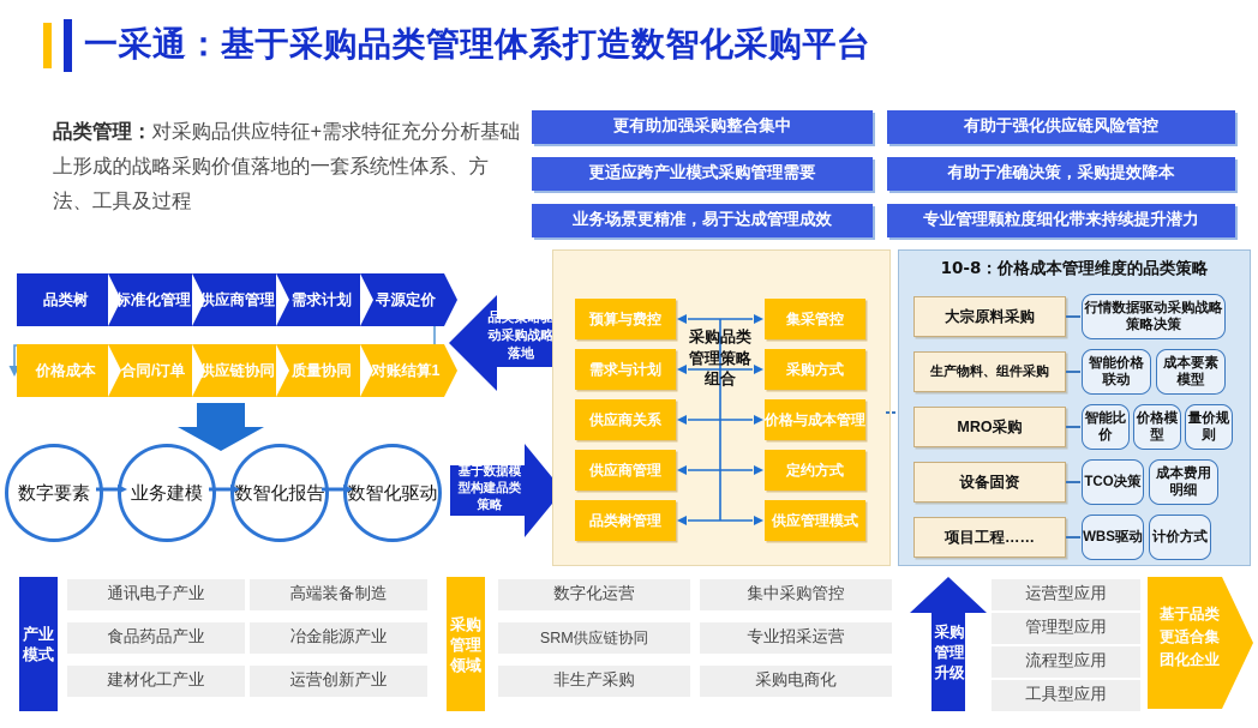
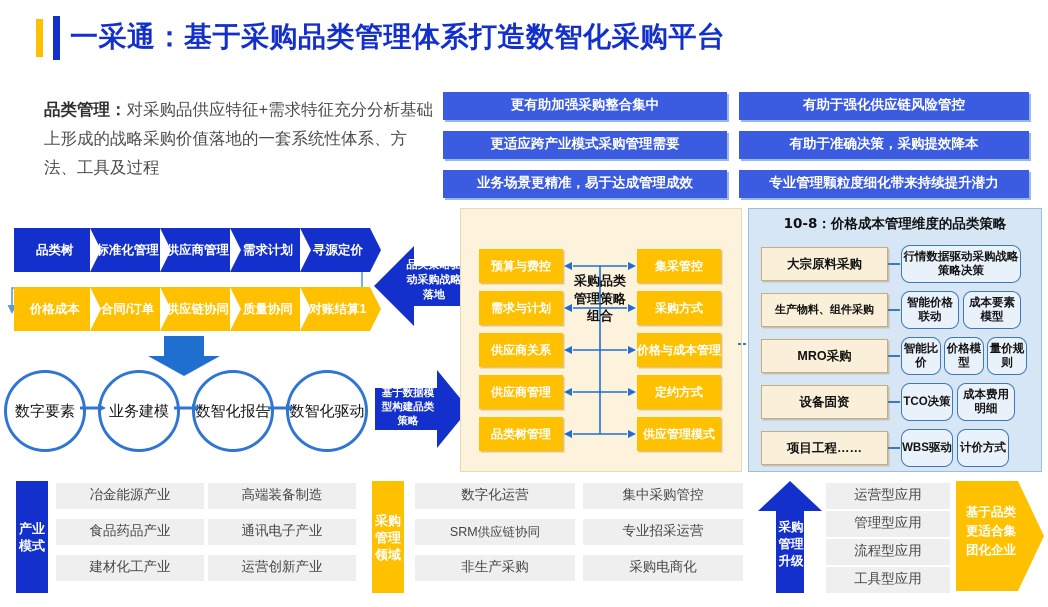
  一采通：基于采购品类管理体系打造数智化采购平台
  品类管理：对采购品供应特征+需求特征充分分析基础上形成的战略采购价值落地的一套系统性体系、方法、工具及过程
  更有助加强采购整合集中
  更适应跨产业模式采购管理需要
  业务场景更精准，易于达成管理成效
  有助于强化供应链风险管控
  有助于准确决策，采购提效降本
  专业管理颗粒度细化带来持续提升潜力
  品类树
  标准化管理
  供应商管理
  需求计划
  寻源定价
  价格成本
  合同/订单
  供应链协同
  质量协同
  对账结算1
  品类策略驱动采购战略落地
  数字要素
  业务建模
  数智化报告
  数智化驱动
  基于数据模型构建品类策略
  采购品类管理策略组合
  预算与费控
  需求与计划
  供应商关系
  供应商管理
  品类树管理
  集采管控
  采购方式
  价格与成本管理
  定约方式
  供应管理模式
  10-8：价格成本管理维度的品类策略
  大宗原料采购
  行情数据驱动采购战略策略决策
  生产物料、组件采购
  智能价格联动
  成本要素模型
  MRO采购
  智能比价
  价格模型
  量价规则
  设备固资
  TCO决策
  成本费用明细
  项目工程……
  WBS驱动
  计价方式
  产业模式
- 通讯电子产业
+ 冶金能源产业
  高端装备制造
  食品药品产业
- 冶金能源产业
+ 通讯电子产业
  建材化工产业
  运营创新产业
  采购管理领域
  数字化运营
  集中采购管控
  SRM供应链协同
  专业招采运营
  非生产采购
  采购电商化
  采购管理升级
  运营型应用
  管理型应用
  流程型应用
  工具型应用
  基于品类更适合集团化企业
